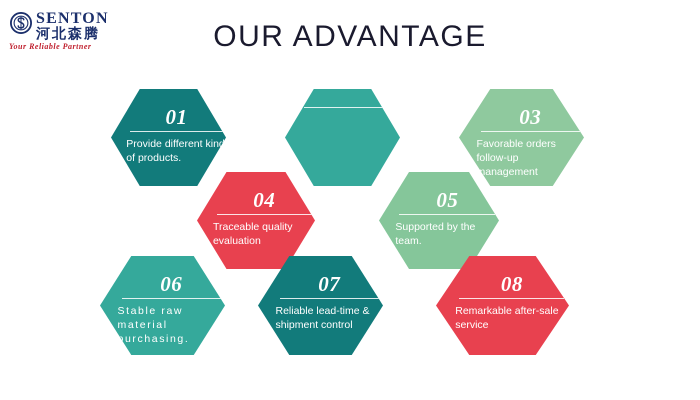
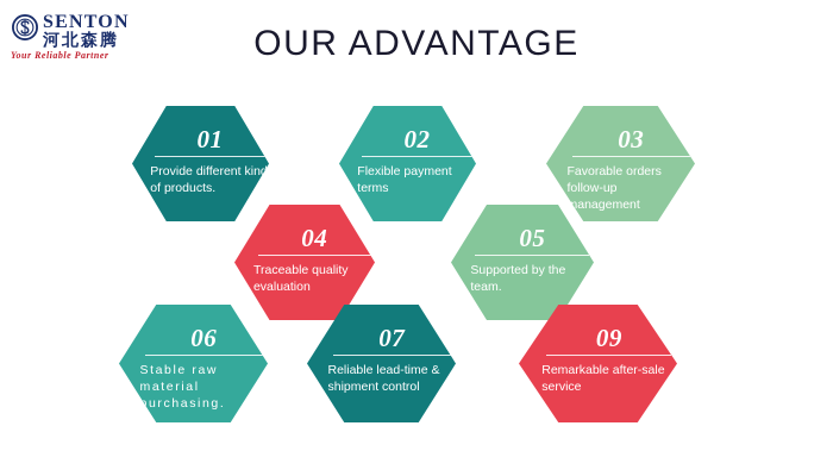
  SENTON
  河北森腾
  Your Reliable Partner
  OUR ADVANTAGE
  01
  Provide different kind of products.
+ 02
+ Flexible payment terms
  03
  Favorable orders follow-up anagement
  04
  Traceable quality evaluation
  05
  Supported by the team.
  06
  Stable raw material purchasing.
  07
  Reliable lead-time & shipment control
- 08
+ 09
  Remarkable after-sale service
